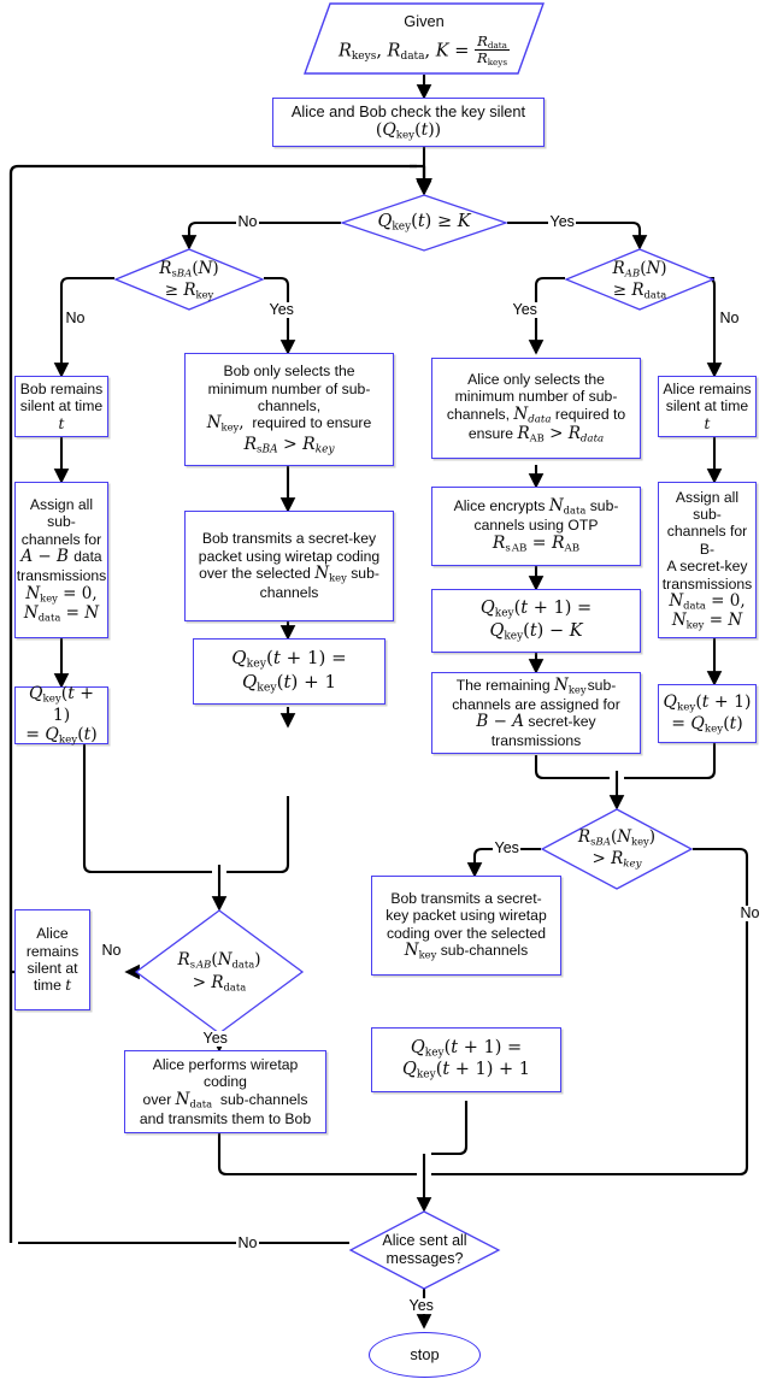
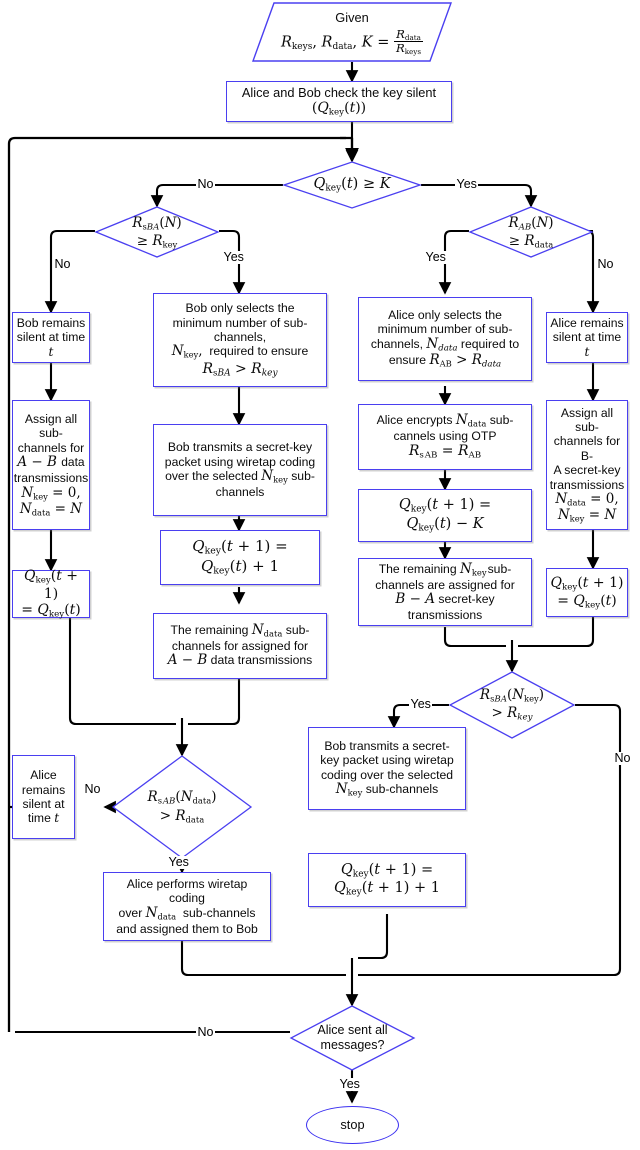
  Given
  Rkeys, Rdata, K =
  Rdata
  Rkeys
  Alice and Bob check the key silent
  (Qkey(t))
  Qkey(t) ≥ K
  RsBA(N)
  ≥ Rkey
  RAB(N)
  ≥ Rdata
  Bob remains
  silent at time t
  Assign all sub-
  channels for
  A − B data
  transmissions
  Nkey = 0,
  Ndata = N
  Qkey(t + 1)
  = Qkey(t)
  Bob only selects the
  minimum number of sub-
  channels,
  Nkey, required to ensure
  RsBA > Rkey
  Bob transmits a secret-key
  packet using wiretap coding
  over the selected Nkey sub-
  channels
  Qkey(t + 1) =
  Qkey(t) + 1
+ The remaining Ndata sub-
+ channels for assigned for
+ A − B data transmissions
  Alice only selects the
  minimum number of sub-
  channels, Ndata required to
  ensure RAB > Rdata
  Alice encrypts Ndata sub-
  cannels using OTP
  Rs AB = RAB
  Qkey(t + 1) =
  Qkey(t) − K
  The remaining Nkey sub-
  channels are assigned for
  B − A secret-key
  transmissions
  Alice remains
  silent at time t
  Assign all sub-
  channels for B-
  A secret-key
  transmissions
  Ndata = 0,
  Nkey = N
  Qkey(t + 1)
  = Qkey(t)
  RsBA(Nkey)
  > Rkey
  Bob transmits a secret-
  key packet using wiretap
  coding over the selected
  Nkey sub-channels
  Qkey(t + 1) =
  Qkey(t + 1) + 1
  Rs AB(Ndata)
  > Rdata
  Alice
  remains
  silent at
  time t
  Alice performs wiretap
  coding
  over Ndata sub-channels
- and transmits them to Bob
+ and assigned them to Bob
  Alice sent all
  messages?
  stop
  No
  Yes
  No
  Yes
  Yes
  No
  Yes
  No
  No
  Yes
  No
  Yes
